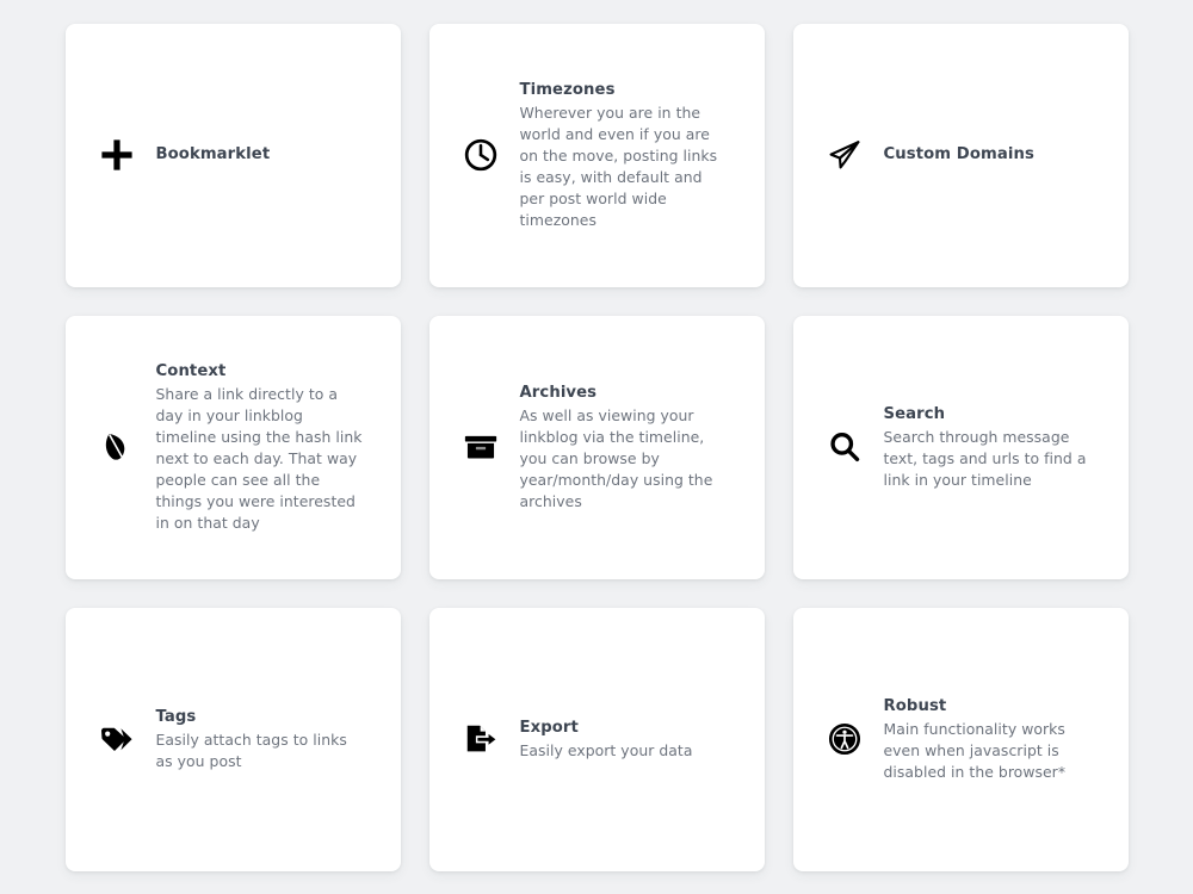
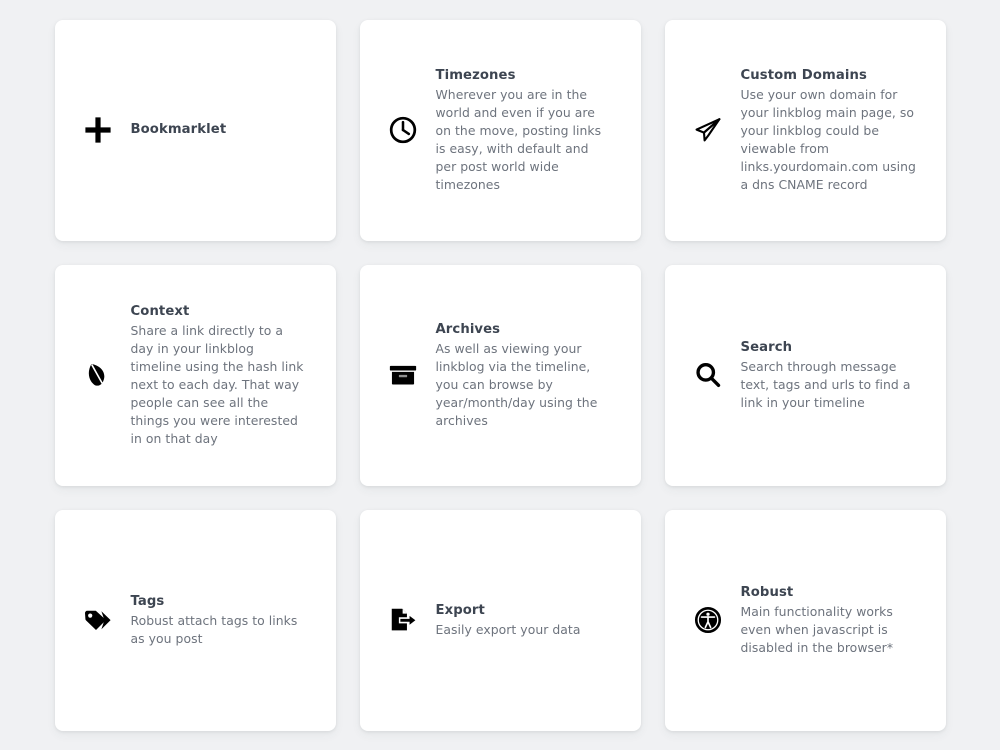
  Bookmarklet
  Timezones
  Wherever you are in the world and even if you are on the move, posting links is easy, with default and per post world wide timezones
  Custom Domains
+ Use your own domain for your linkblog main page, so your linkblog could be viewable from links.yourdomain.com using a dns CNAME record
  Context
  Share a link directly to a day in your linkblog timeline using the hash link next to each day. That way people can see all the things you were interested in on that day
  Archives
  As well as viewing your linkblog via the timeline, you can browse by year/month/day using the archives
  Search
  Search through message text, tags and urls to find a link in your timeline
  Tags
- Easily attach tags to links as you post
+ Robust attach tags to links as you post
  Export
  Easily export your data
  Robust
  Main functionality works even when javascript is disabled in the browser*
